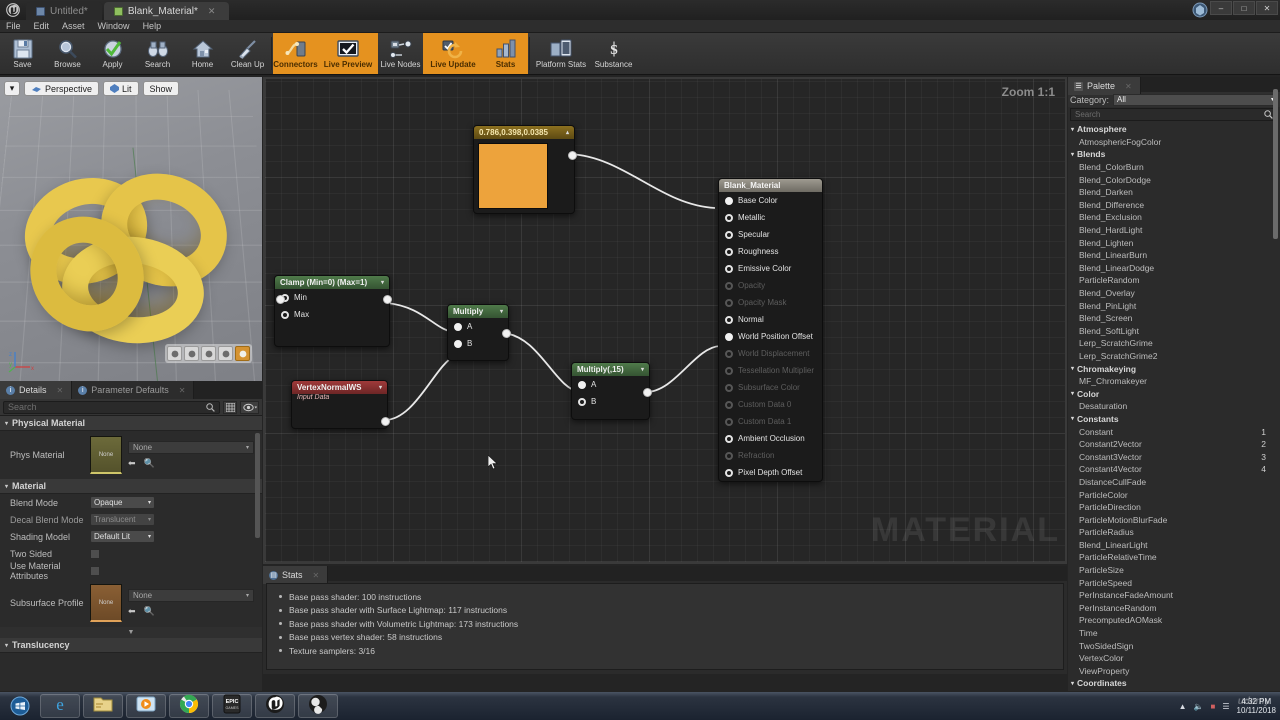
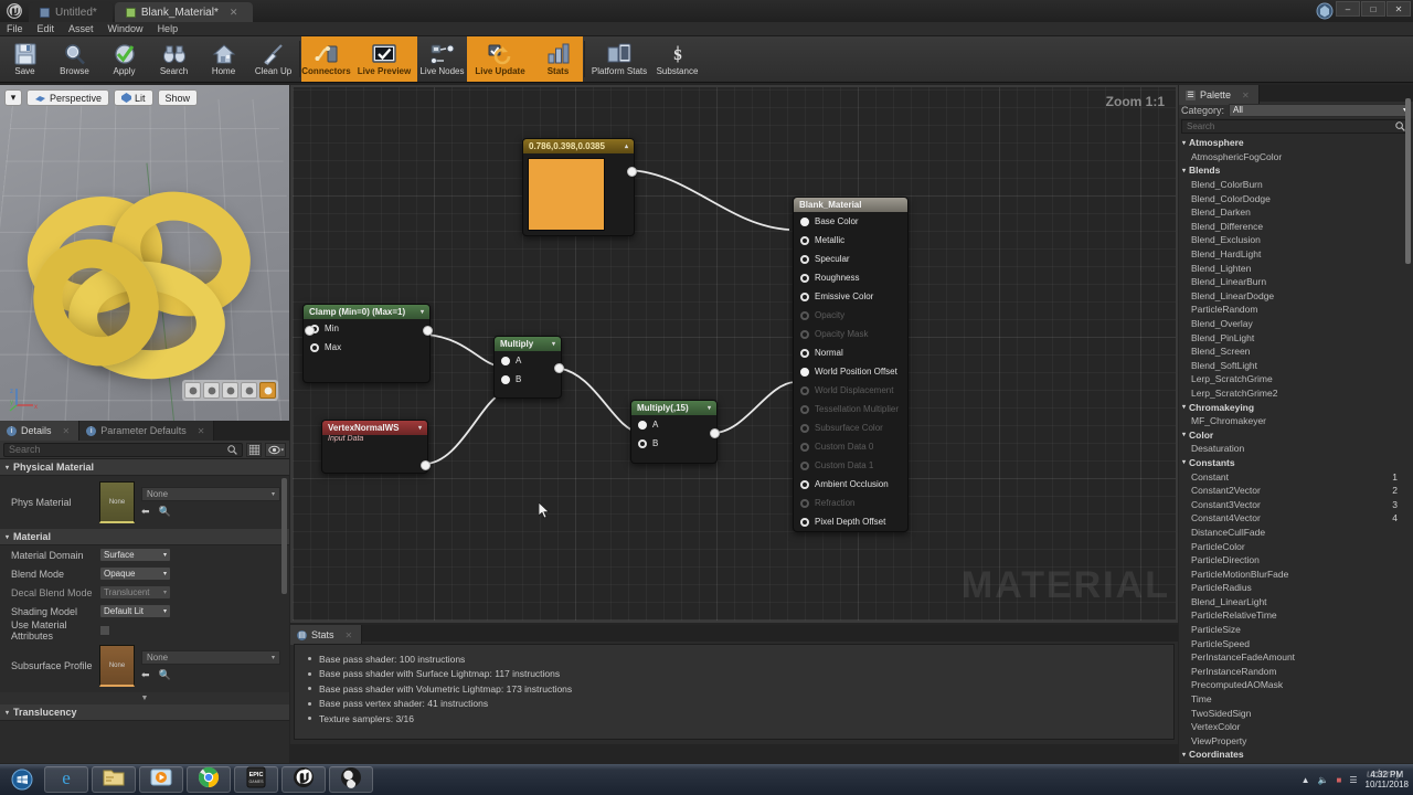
  Untitled*
  Blank_Material*
  ✕
  –
  □
  ✕
  File
  Edit
  Asset
  Window
  Help
  Save
  Browse
  Apply
  Search
  Home
  Clean Up
  Connectors
  Live Preview
  Live Nodes
  Live Update
  Stats
  Platform Stats
  Substance
  ▾
  Perspective
  Lit
  Show
  Details
  ✕
  Parameter Defaults
  ✕
  Search
  Physical Material
  Phys Material
  None
  ⬅
  🔍
  Material
+ Material Domain
+ Surface
  Blend Mode
  Opaque
  Decal Blend Mode
  Translucent
  Shading Model
  Default Lit
- Two Sided
  Use Material Attributes
  Subsurface Profile
  None
  ⬅
  🔍
  Translucency
  MATERIAL
  Zoom 1:1
  0.786,0.398,0.0385
  Clamp (Min=0) (Max=1)
  Min
  Max
  Multiply
  A
  B
  VertexNormalWS
  Multiply(,15)
  A
  B
  Blank_Material
  Base Color
  Metallic
  Specular
  Roughness
  Emissive Color
  Opacity
  Opacity Mask
  Normal
  World Position Offset
  World Displacement
  Tessellation Multiplier
  Subsurface Color
  Custom Data 0
  Custom Data 1
  Ambient Occlusion
  Refraction
  Pixel Depth Offset
  Stats
  ✕
  Base pass shader: 100 instructions
  Base pass shader with Surface Lightmap: 117 instructions
  Base pass shader with Volumetric Lightmap: 173 instructions
- Base pass vertex shader: 58 instructions
+ Base pass vertex shader: 41 instructions
  Texture samplers: 3/16
  Palette
  ✕
  Category:
  All
  Search
  Atmosphere
  AtmosphericFogColor
  Blends
  Blend_ColorBurn
  Blend_ColorDodge
  Blend_Darken
  Blend_Difference
  Blend_Exclusion
  Blend_HardLight
  Blend_Lighten
  Blend_LinearBurn
  Blend_LinearDodge
  ParticleRandom
  Blend_Overlay
  Blend_PinLight
  Blend_Screen
  Blend_SoftLight
  Lerp_ScratchGrime
  Lerp_ScratchGrime2
  Chromakeying
  MF_Chromakeyer
  Color
  Desaturation
  Constants
  Constant
  1
  Constant2Vector
  2
  Constant3Vector
  3
  Constant4Vector
  4
  DistanceCullFade
  ParticleColor
  ParticleDirection
  ParticleMotionBlurFade
  ParticleRadius
  Blend_LinearLight
  ParticleRelativeTime
  ParticleSize
  ParticleSpeed
  PerInstanceFadeAmount
  PerInstanceRandom
  PrecomputedAOMask
  Time
  TwoSidedSign
  VertexColor
  ViewProperty
  Coordinates
  e
  ▲
  🔈
  ■
  ☰
  4:32 PM
  10/11/2018
  udemy
